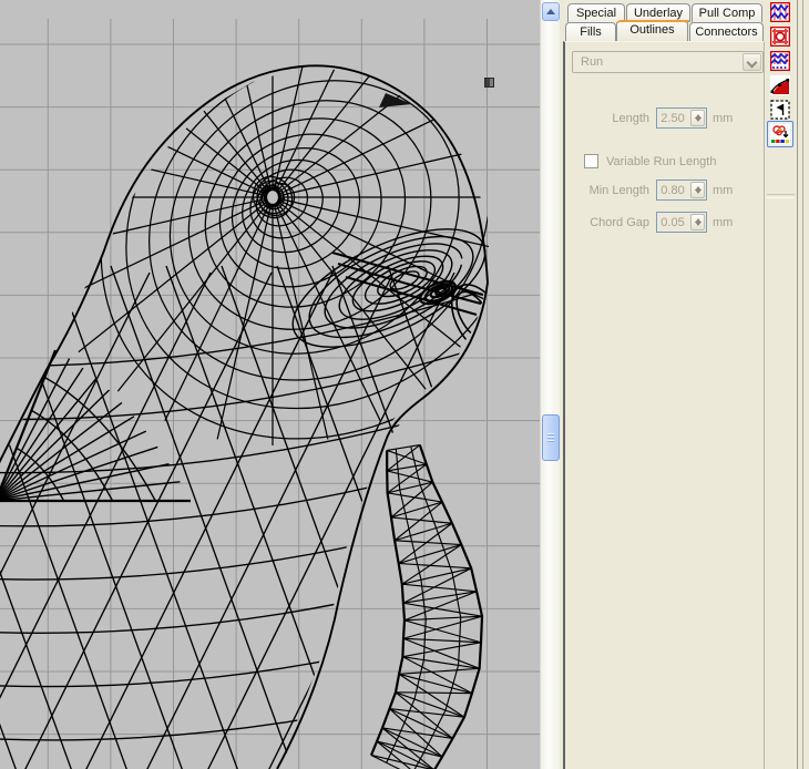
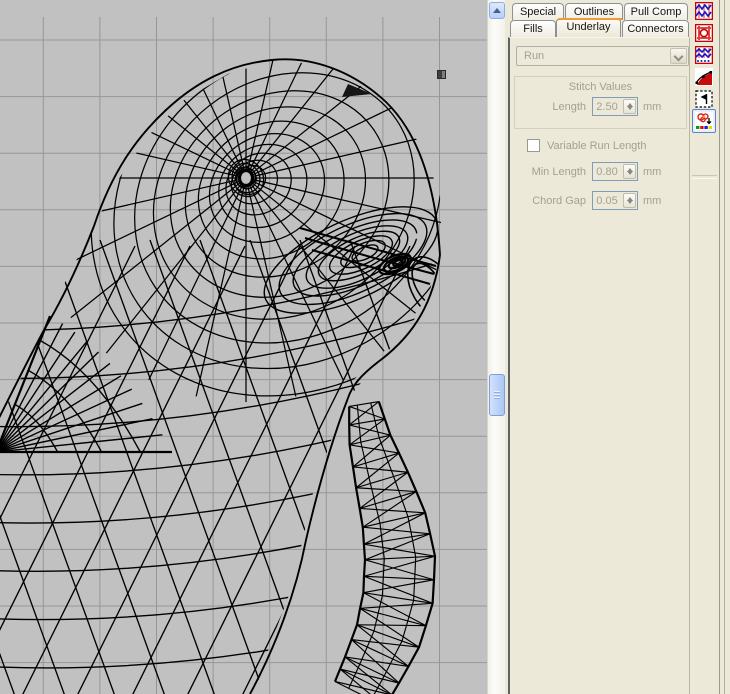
  Special
- Underlay
+ Outlines
  Pull Comp
  Fills
- Outlines
+ Underlay
  Connectors
  Run
+ Stitch Values
  Length
  2.50
  mm
  Variable Run Length
  Min Length
  0.80
  mm
  Chord Gap
  0.05
  mm
